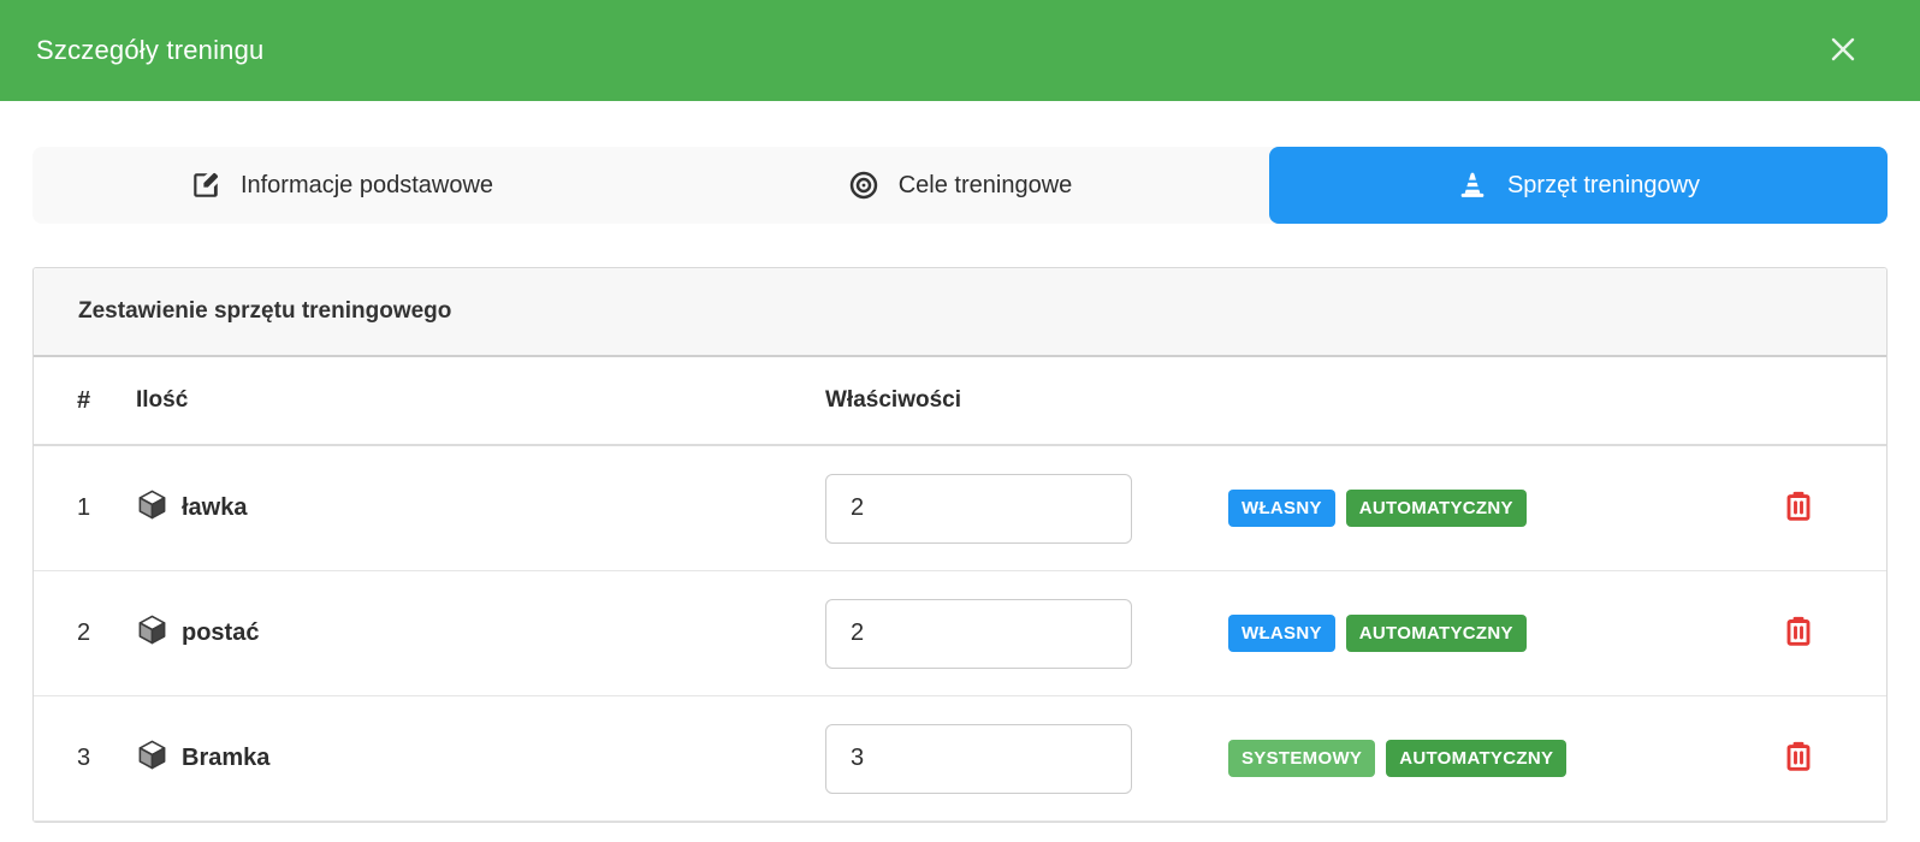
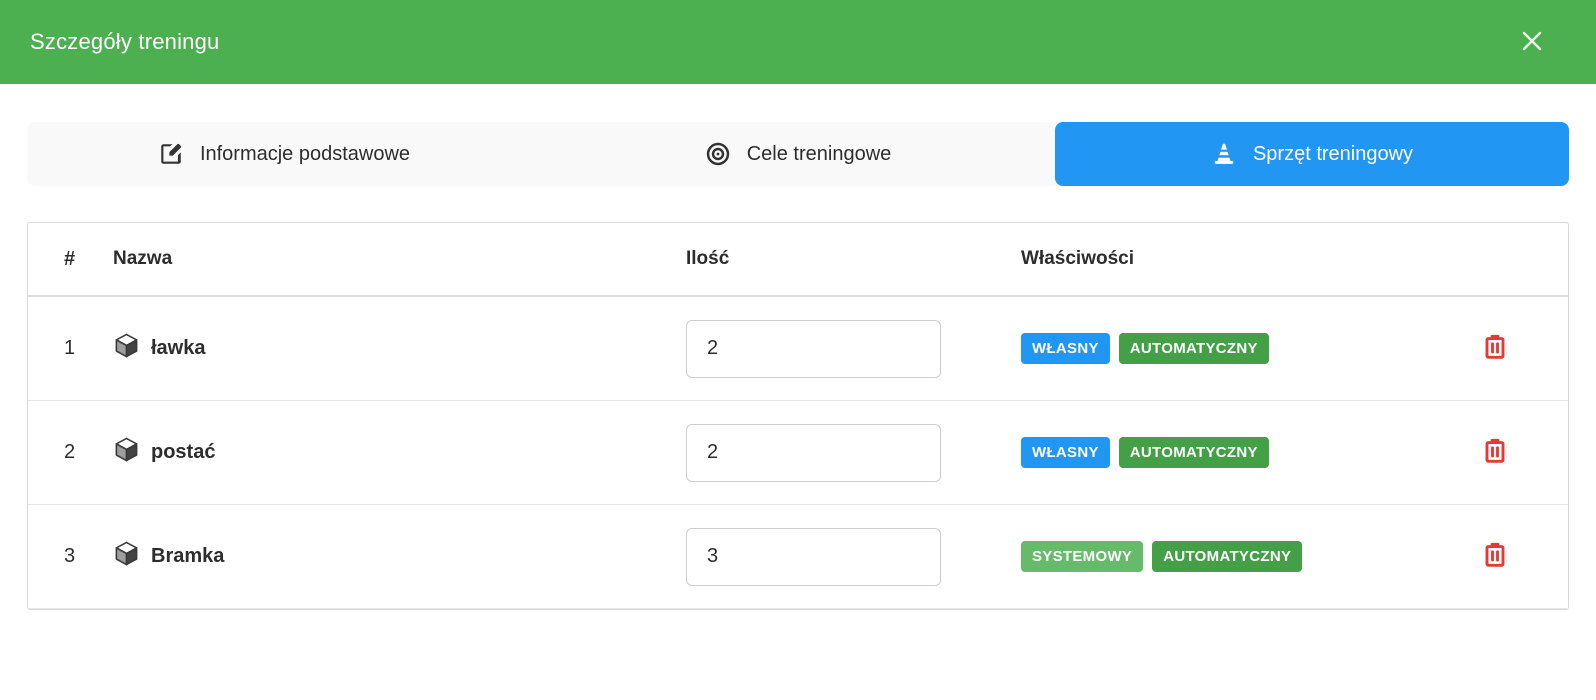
  Szczegóły treningu
  Informacje podstawowe
  Cele treningowe
  Sprzęt treningowy
- Zestawienie sprzętu treningowego
  #
+ Nazwa
  Ilość
  Właściwości
  1
  ławka
  2
  WŁASNY
  AUTOMATYCZNY
  2
  postać
  2
  WŁASNY
  AUTOMATYCZNY
  3
  Bramka
  3
  SYSTEMOWY
  AUTOMATYCZNY
